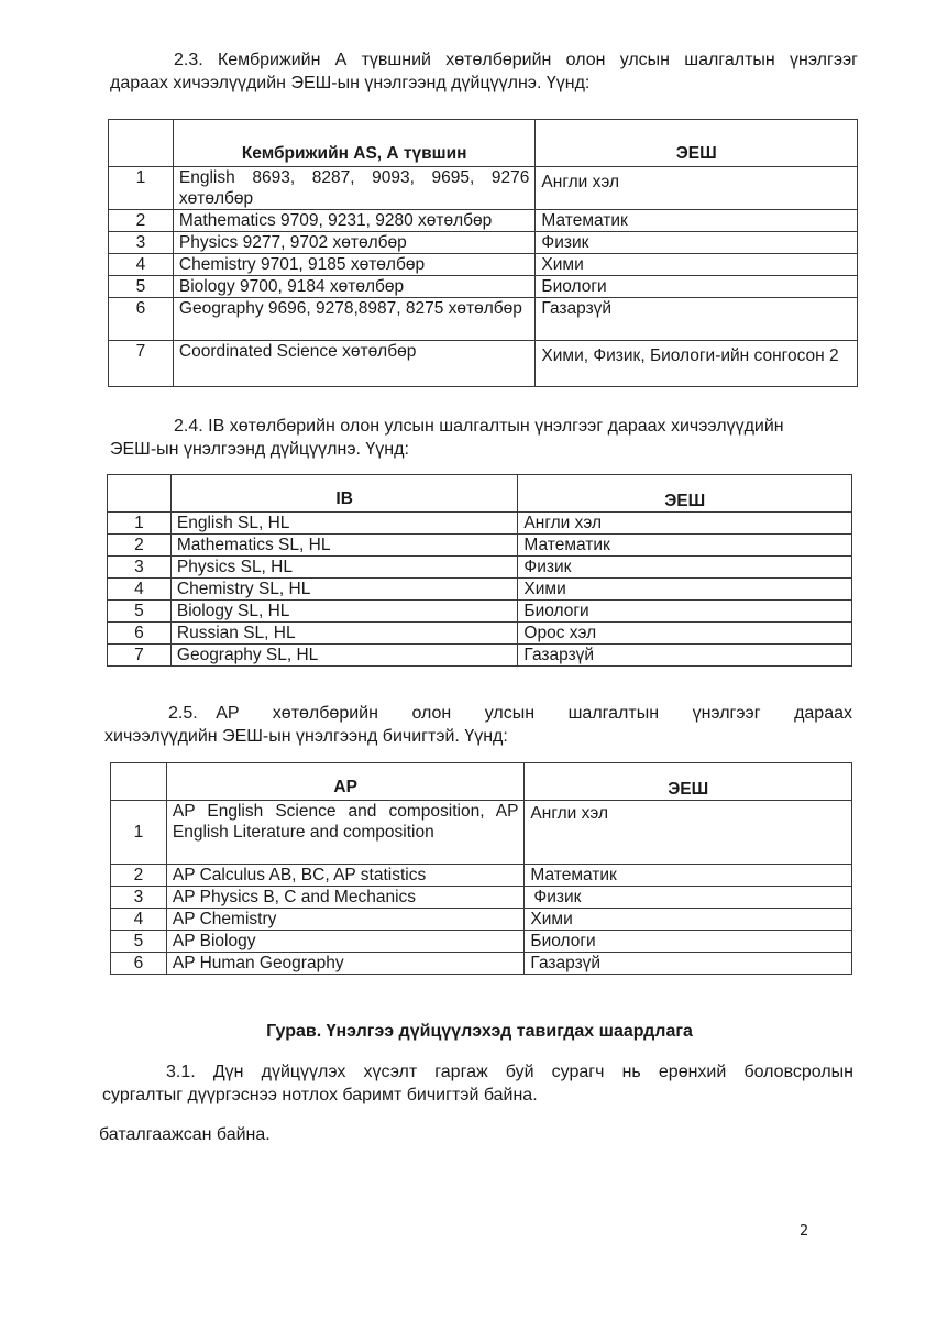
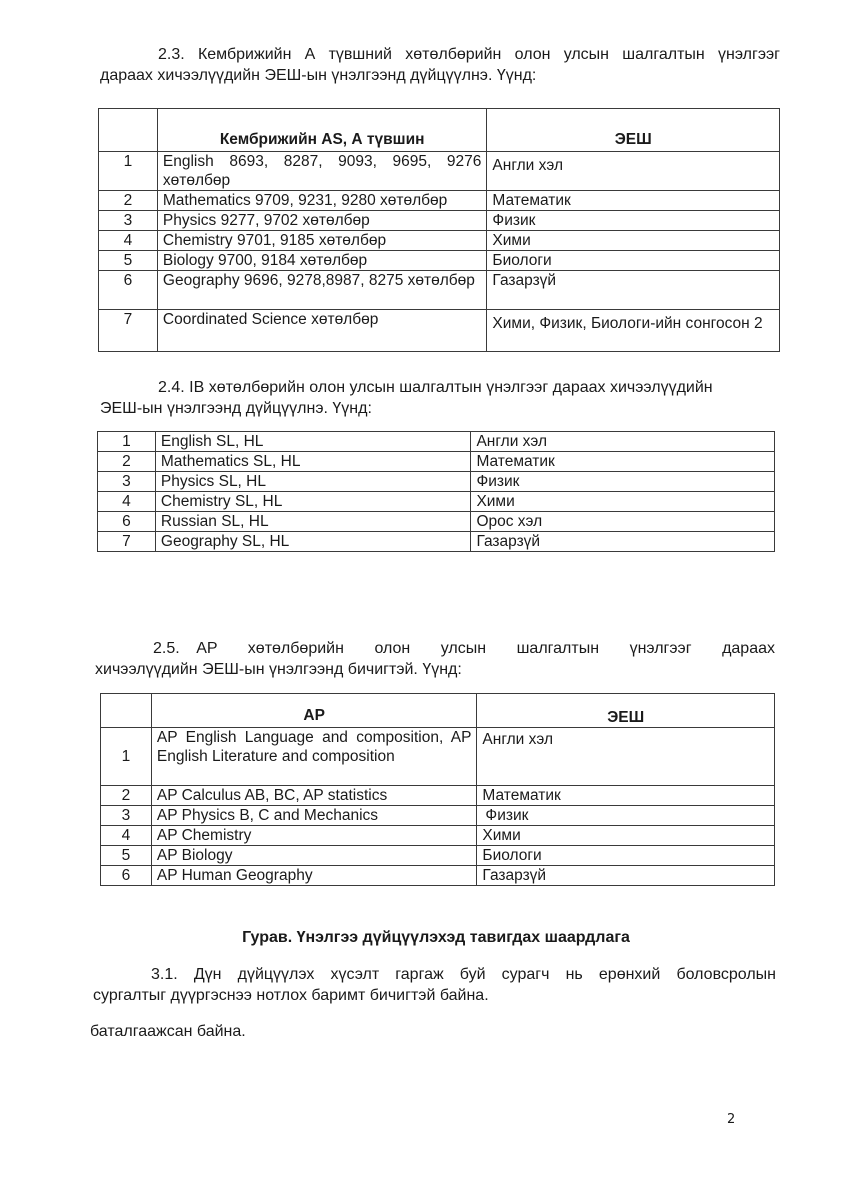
  2.3. Кембрижийн А түвшний хөтөлбөрийн олон улсын шалгалтын үнэлгээг
  дараах хичээлүүдийн ЭЕШ-ын үнэлгээнд дүйцүүлнэ. Үүнд:
  	Кембрижийн AS, А түвшин	ЭЕШ
  1	English 8693, 8287, 9093, 9695, 9276 хөтөлбөр	Англи хэл
  2	Mathematics 9709, 9231, 9280 хөтөлбөр	Математик
  3	Physics 9277, 9702 хөтөлбөр	Физик
  4	Chemistry 9701, 9185 хөтөлбөр	Хими
  5	Biology 9700, 9184 хөтөлбөр	Биологи
  6	Geography 9696, 9278,8987, 8275 хөтөлбөр	Газарзүй
  7	Coordinated Science хөтөлбөр	Хими, Физик, Биологи-ийн сонгосон 2
  2.4. IB хөтөлбөрийн олон улсын шалгалтын үнэлгээг дараах хичээлүүдийн
  ЭЕШ-ын үнэлгээнд дүйцүүлнэ. Үүнд:
- 	IB	ЭЕШ
  1	English SL, HL	Англи хэл
  2	Mathematics SL, HL	Математик
  3	Physics SL, HL	Физик
  4	Chemistry SL, HL	Хими
- 5	Biology SL, HL	Биологи
  6	Russian SL, HL	Орос хэл
  7	Geography SL, HL	Газарзүй
  2.5. AP хөтөлбөрийн олон улсын шалгалтын үнэлгээг дараах
  хичээлүүдийн ЭЕШ-ын үнэлгээнд бичигтэй. Үүнд:
  	AP	ЭЕШ
- 1	AP English Science and composition, AP English Literature and composition	Англи хэл
+ 1	AP English Language and composition, AP English Literature and composition	Англи хэл
  2	AP Calculus AB, BC, AP statistics	Математик
  3	AP Physics B, C and Mechanics	Физик
  4	AP Chemistry	Хими
  5	AP Biology	Биологи
  6	AP Human Geography	Газарзүй
  Гурав. Үнэлгээ дүйцүүлэхэд тавигдах шаардлага
  3.1. Дүн дүйцүүлэх хүсэлт гаргаж буй сурагч нь ерөнхий боловсролын
  сургалтыг дүүргэснээ нотлох баримт бичигтэй байна.
  баталгаажсан байна.
  2
